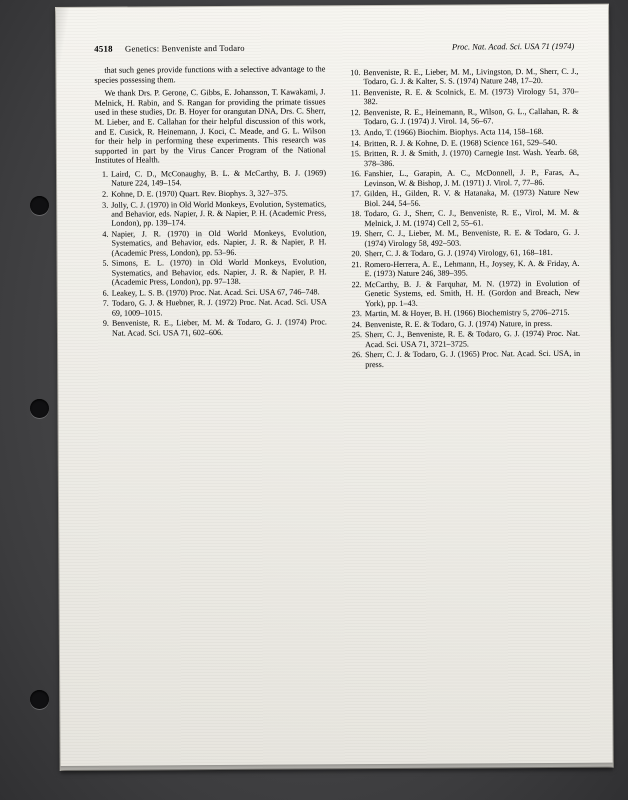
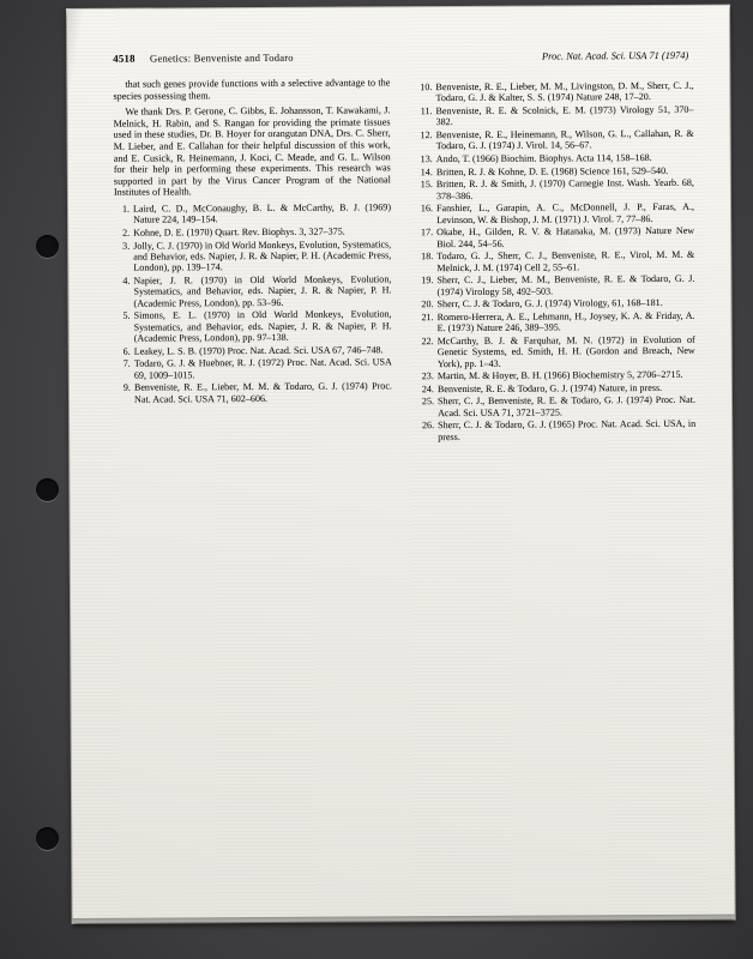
  4518 Genetics: Benveniste and Todaro
  Proc. Nat. Acad. Sci. USA 71 (1974)
  that such genes provide functions with a selective advantage to the species possessing them.
  We thank Drs. P. Gerone, C. Gibbs, E. Johansson, T. Kawakami, J. Melnick, H. Rabin, and S. Rangan for providing the primate tissues used in these studies, Dr. B. Hoyer for orangutan DNA, Drs. C. Sherr, M. Lieber, and E. Callahan for their helpful discussion of this work, and E. Cusick, R. Heinemann, J. Koci, C. Meade, and G. L. Wilson for their help in performing these experiments. This research was supported in part by the Virus Cancer Program of the National Institutes of Health.
  1. Laird, C. D., McConaughy, B. L. & McCarthy, B. J. (1969) Nature 224, 149–154.
  2. Kohne, D. E. (1970) Quart. Rev. Biophys. 3, 327–375.
  3. Jolly, C. J. (1970) in Old World Monkeys, Evolution, Systematics, and Behavior, eds. Napier, J. R. & Napier, P. H. (Academic Press, London), pp. 139–174.
  4. Napier, J. R. (1970) in Old World Monkeys, Evolution, Systematics, and Behavior, eds. Napier, J. R. & Napier, P. H. (Academic Press, London), pp. 53–96.
  5. Simons, E. L. (1970) in Old World Monkeys, Evolution, Systematics, and Behavior, eds. Napier, J. R. & Napier, P. H. (Academic Press, London), pp. 97–138.
  6. Leakey, L. S. B. (1970) Proc. Nat. Acad. Sci. USA 67, 746–748.
  7. Todaro, G. J. & Huebner, R. J. (1972) Proc. Nat. Acad. Sci. USA 69, 1009–1015.
  9. Benveniste, R. E., Lieber, M. M. & Todaro, G. J. (1974) Proc. Nat. Acad. Sci. USA 71, 602–606.
  10. Benveniste, R. E., Lieber, M. M., Livingston, D. M., Sherr, C. J., Todaro, G. J. & Kalter, S. S. (1974) Nature 248, 17–20.
  11. Benveniste, R. E. & Scolnick, E. M. (1973) Virology 51, 370–382.
  12. Benveniste, R. E., Heinemann, R., Wilson, G. L., Callahan, R. & Todaro, G. J. (1974) J. Virol. 14, 56–67.
  13. Ando, T. (1966) Biochim. Biophys. Acta 114, 158–168.
  14. Britten, R. J. & Kohne, D. E. (1968) Science 161, 529–540.
  15. Britten, R. J. & Smith, J. (1970) Carnegie Inst. Wash. Yearb. 68, 378–386.
  16. Fanshier, L., Garapin, A. C., McDonnell, J. P., Faras, A., Levinson, W. & Bishop, J. M. (1971) J. Virol. 7, 77–86.
- 17. Gilden, H., Gilden, R. V. & Hatanaka, M. (1973) Nature New Biol. 244, 54–56.
+ 17. Okabe, H., Gilden, R. V. & Hatanaka, M. (1973) Nature New Biol. 244, 54–56.
  18. Todaro, G. J., Sherr, C. J., Benveniste, R. E., Virol, M. M. & Melnick, J. M. (1974) Cell 2, 55–61.
  19. Sherr, C. J., Lieber, M. M., Benveniste, R. E. & Todaro, G. J. (1974) Virology 58, 492–503.
  20. Sherr, C. J. & Todaro, G. J. (1974) Virology, 61, 168–181.
  21. Romero-Herrera, A. E., Lehmann, H., Joysey, K. A. & Friday, A. E. (1973) Nature 246, 389–395.
  22. McCarthy, B. J. & Farquhar, M. N. (1972) in Evolution of Genetic Systems, ed. Smith, H. H. (Gordon and Breach, New York), pp. 1–43.
  23. Martin, M. & Hoyer, B. H. (1966) Biochemistry 5, 2706–2715.
  24. Benveniste, R. E. & Todaro, G. J. (1974) Nature, in press.
  25. Sherr, C. J., Benveniste, R. E. & Todaro, G. J. (1974) Proc. Nat. Acad. Sci. USA 71, 3721–3725.
  26. Sherr, C. J. & Todaro, G. J. (1965) Proc. Nat. Acad. Sci. USA, in press.
